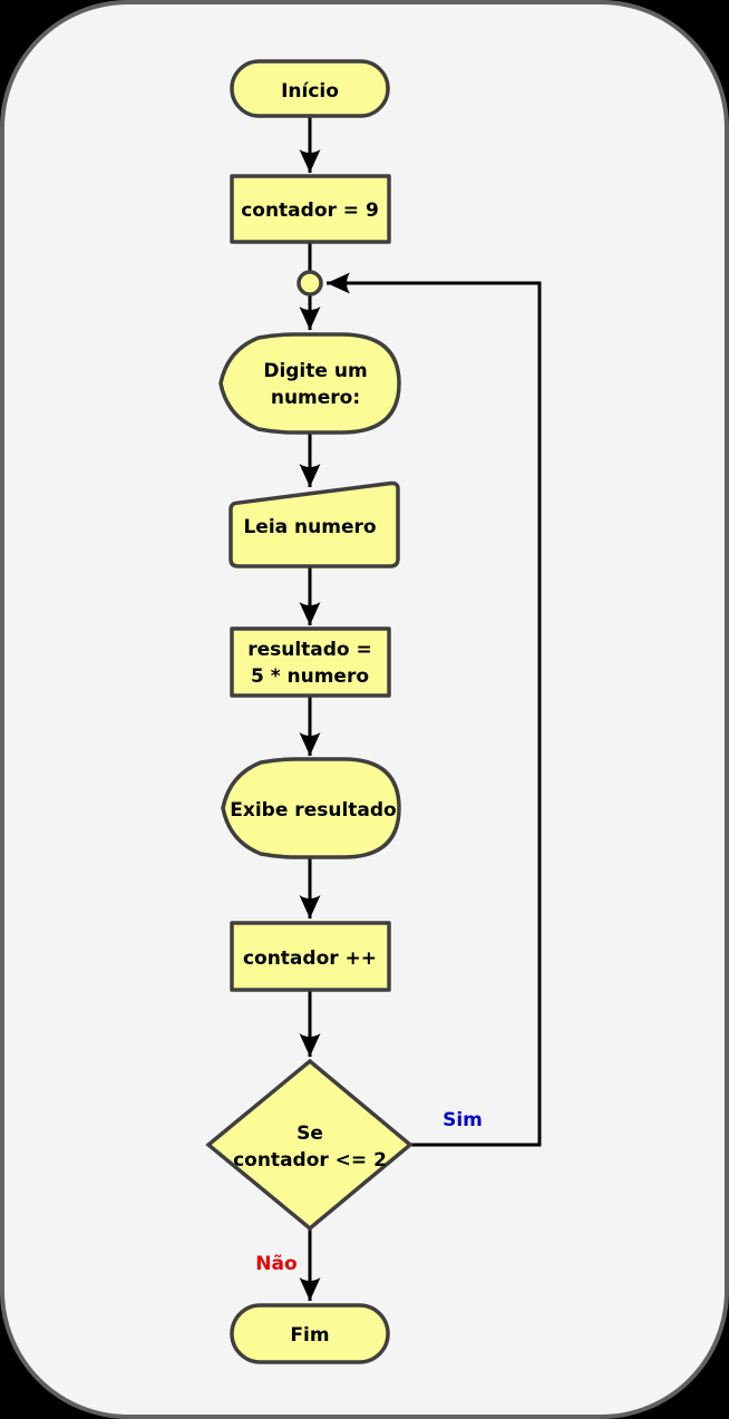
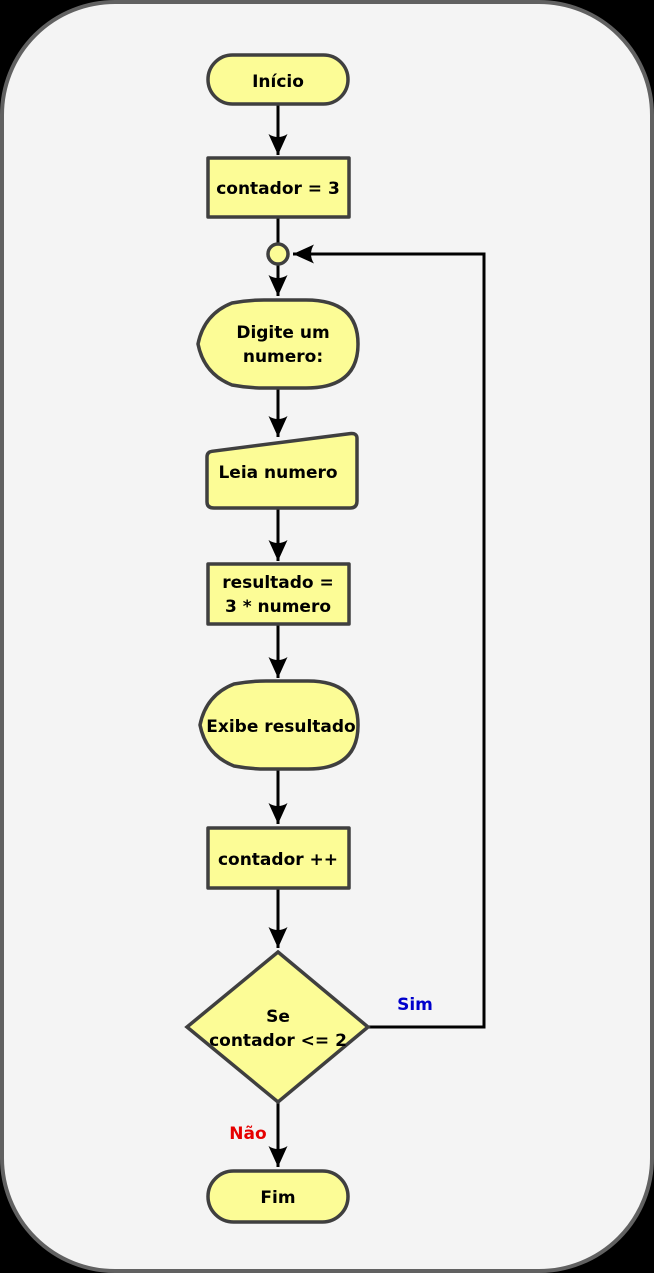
  Início
- contador = 9
+ contador = 3
  Digite um
  numero:
  Leia numero
  resultado =
- 5 * numero
+ 3 * numero
  Exibe resultado
  contador ++
  Se
  contador <= 2
  Fim
  Sim
  Não
